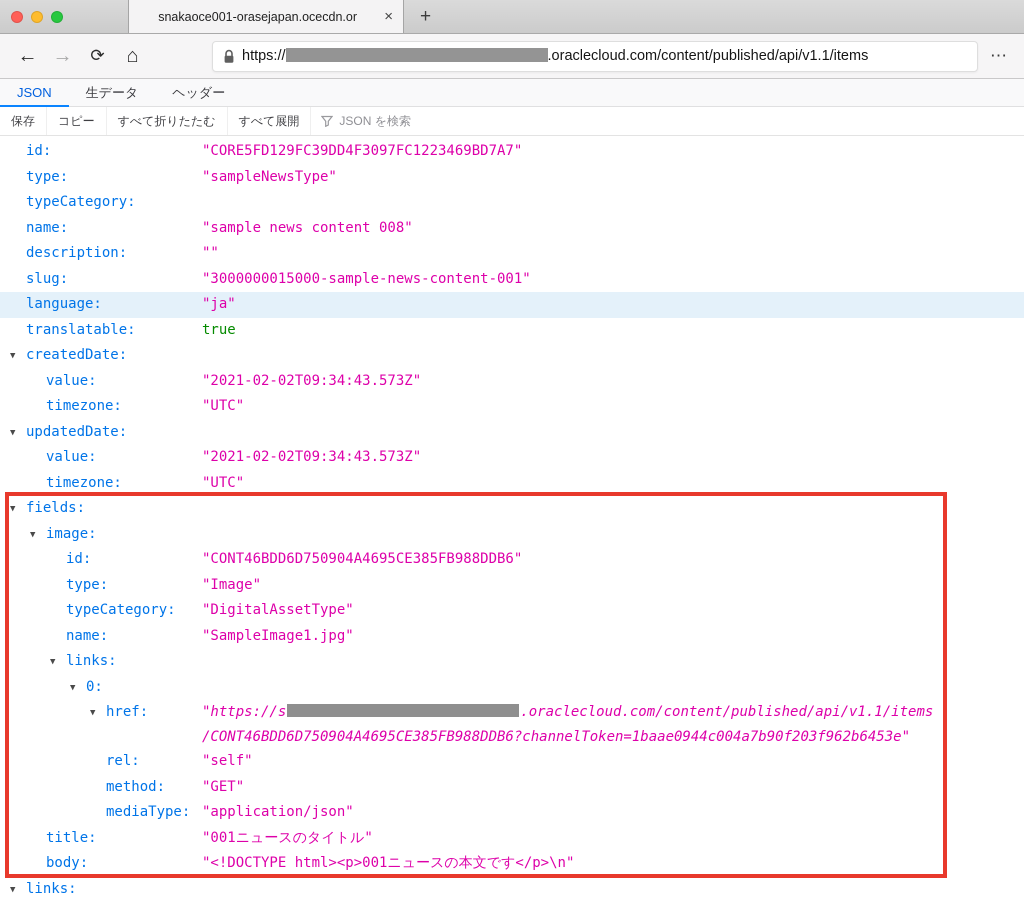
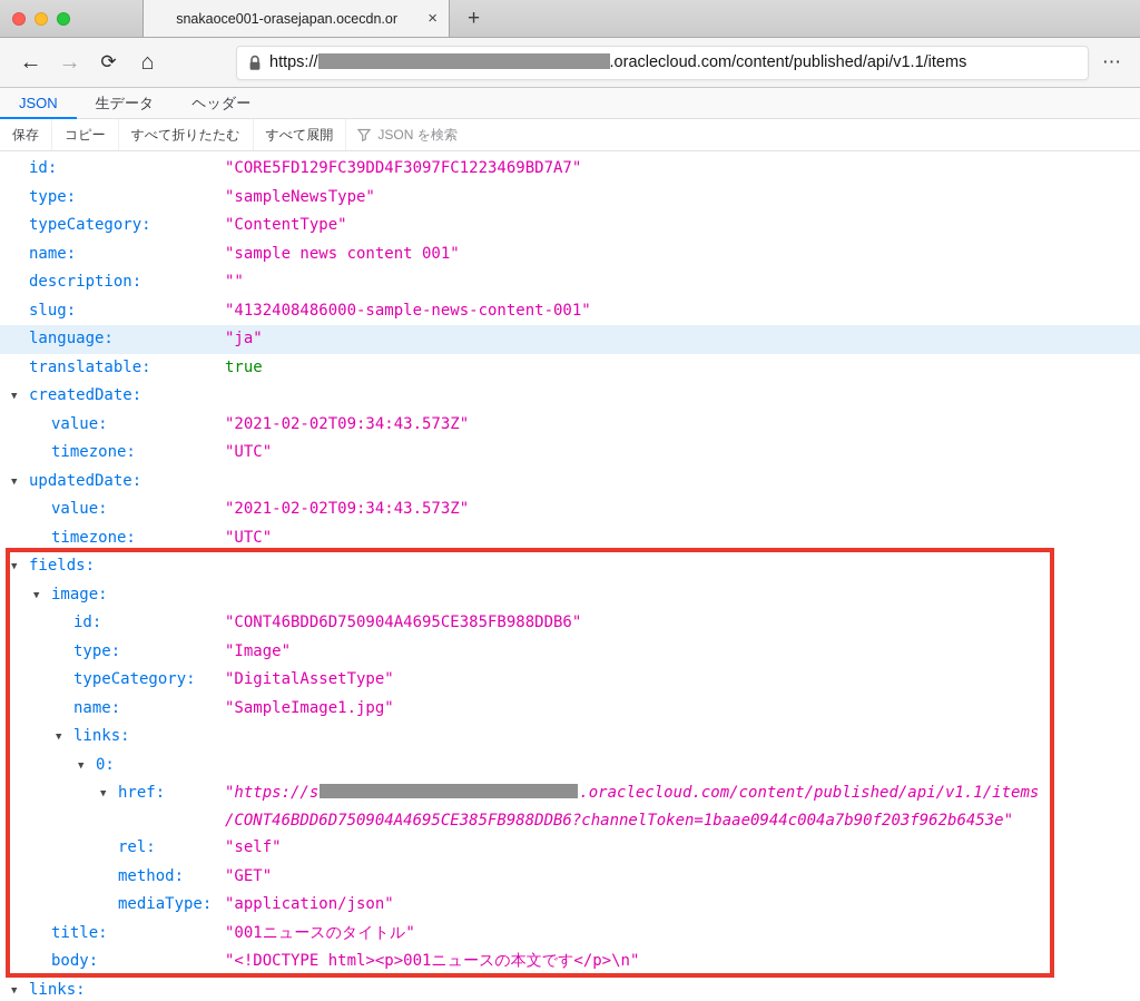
  snakaoce001-orasejapan.ocecdn.or
  ×
  +
  ←
  →
  ⟳
  ⌂
  https:// .oraclecloud.com/content/published/api/v1.1/items
  ⋯
  JSON
  生データ
  ヘッダー
  保存
  コピー
  すべて折りたたむ
  すべて展開
  JSON を検索
  id:
  "CORE5FD129FC39DD4F3097FC1223469BD7A7"
  type:
  "sampleNewsType"
  typeCategory:
+ "ContentType"
  name:
- "sample news content 008"
+ "sample news content 001"
  description:
  ""
  slug:
- "3000000015000-sample-news-content-001"
+ "4132408486000-sample-news-content-001"
  language:
  "ja"
  translatable:
  true
  ▼ createdDate:
  value:
  "2021-02-02T09:34:43.573Z"
  timezone:
  "UTC"
  ▼ updatedDate:
  value:
  "2021-02-02T09:34:43.573Z"
  timezone:
  "UTC"
  ▼ fields:
  ▼ image:
  id:
  "CONT46BDD6D750904A4695CE385FB988DDB6"
  type:
  "Image"
  typeCategory:
  "DigitalAssetType"
  name:
  "SampleImage1.jpg"
  ▼ links:
  ▼ 0:
  ▼ href:
  "https://s .oraclecloud.com/content/published/api/v1.1/items
  /CONT46BDD6D750904A4695CE385FB988DDB6?channelToken=1baae0944c004a7b90f203f962b6453e"
  rel:
  "self"
  method:
  "GET"
  mediaType:
  "application/json"
  title:
  "001ニュースのタイトル"
  body:
  "<!DOCTYPE html><p>001ニュースの本文です</p>\n"
  ▼ links:
